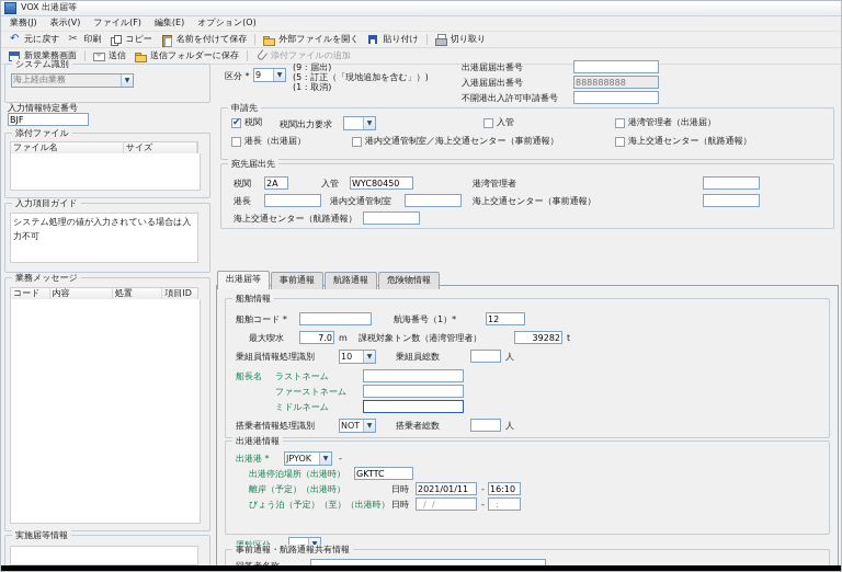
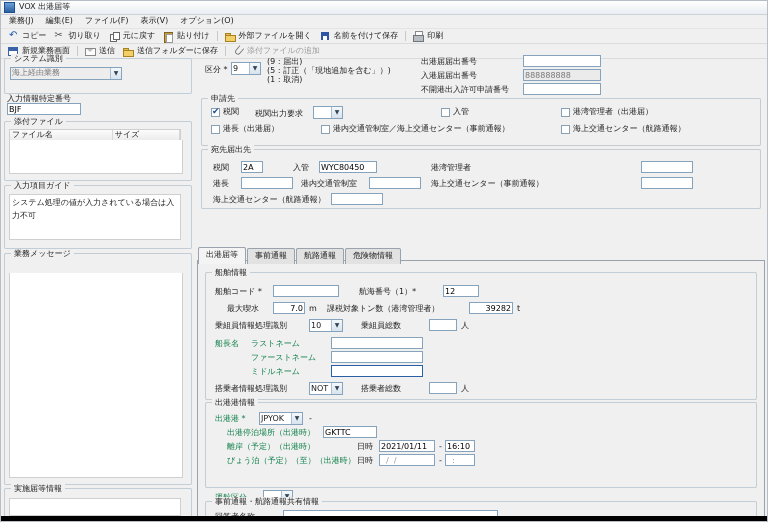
  VOX 出港届等
  業務(J)
- 表示(V)
+ 編集(E)
  ファイル(F)
- 編集(E)
+ 表示(V)
  オプション(O)
- 元に戻す
+ コピー
- 印刷
+ 切り取り
- コピー
+ 元に戻す
- 名前を付けて保存
+ 貼り付け
  外部ファイルを開く
- 貼り付け
+ 名前を付けて保存
- 切り取り
+ 印刷
  新規業務画面
  送信
  送信フォルダーに保存
  添付ファイルの追加
  システム識別
  海上経由業務
  入力情報特定番号
  BJF
  添付ファイル
  ファイル名
  サイズ
  入力項目ガイド
  システム処理の値が入力されている場合は入力不可
  業務メッセージ
- コード
- 内容
- 処置
- 項目ID
  実施届等情報
  区分 *
  9
  (9：届出)
  (5：訂正（「現地追加を含む」）)
  (1：取消)
  出港届届出番号
  入港届届出番号
  888888888
  不開港出入許可申請番号
  申請先
  税関
  税関出力要求
  入管
  港湾管理者（出港届）
  港長（出港届）
  港内交通管制室／海上交通センター（事前通報）
  海上交通センター（航路通報）
  宛先届出先
  税関
  2A
  入管
  WYC80450
  港湾管理者
  港長
  港内交通管制室
  海上交通センター（事前通報）
  海上交通センター（航路通報）
  出港届等
  事前通報
  航路通報
  危険物情報
  船舶情報
  船舶コード *
  航海番号（1）*
  12
  最大喫水
  7.0
  m
  課税対象トン数（港湾管理者）
  39282
  t
  乗組員情報処理識別
  10
  乗組員総数
  人
  船長名
  ラストネーム
  ファーストネーム
  ミドルネーム
  搭乗者情報処理識別
  NOT
  搭乗者総数
  人
  出港港情報
  出港港 *
  JPYOK
  -
  出港停泊場所（出港時）
  GKTTC
  離岸（予定）（出港時）
  日時
  2021/01/11
  -
  16:10
  びょう泊（予定）（至）（出港時）
  日時
  / /
  -
  :
  事前通報・航路通報共有情報
